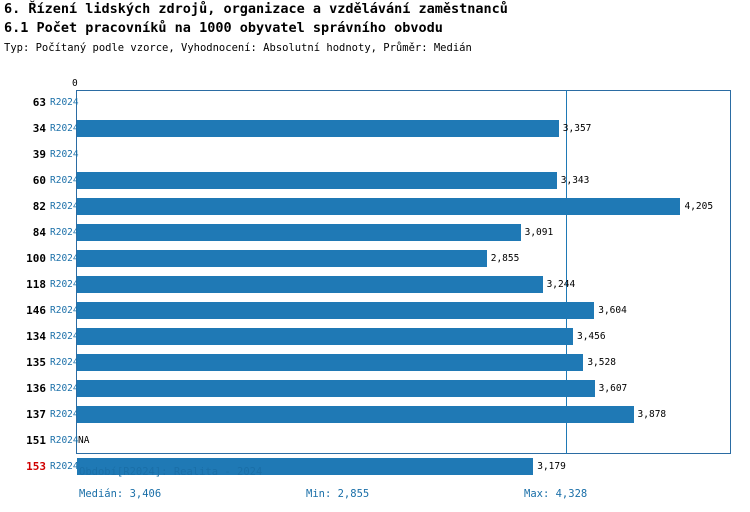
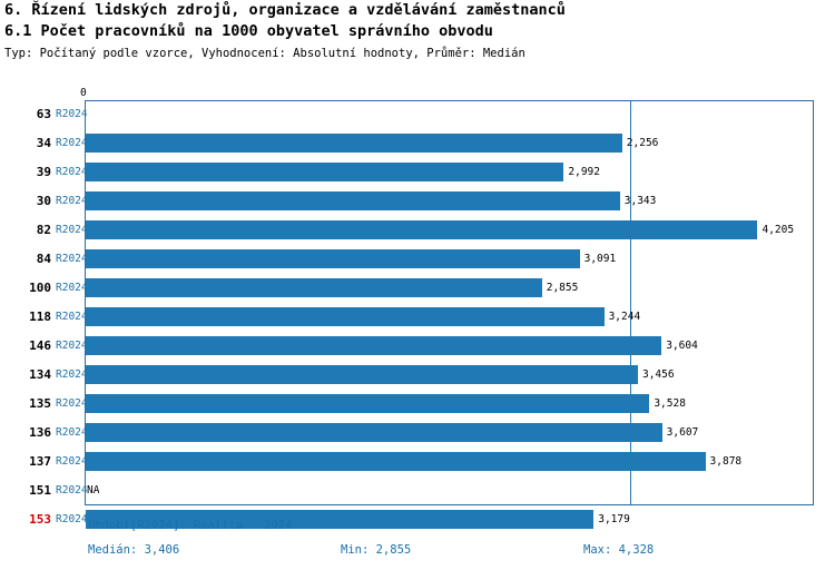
  6. Řízení lidských zdrojů, organizace a vzdělávání zaměstnanců
  6.1 Počet pracovníků na 1000 obyvatel správního obvodu
  Typ: Počítaný podle vzorce, Vyhodnocení: Absolutní hodnoty, Průměr: Medián
  0
  63
  R2024
  34
  R2024
- 3,357
+ 2,256
  39
  R2024
+ 2,992
- 60
+ 30
  R2024
  3,343
  82
  R2024
  4,205
  84
  R2024
  3,091
  100
  R2024
  2,855
  118
  R2024
  3,244
  146
  R2024
  3,604
  134
  R2024
  3,456
  135
  R2024
  3,528
  136
  R2024
  3,607
  137
  R2024
  3,878
  151
  R2024
  NA
  153
  R2024
  3,179
  Období[R2024]: Realita - 2024
  Medián: 3,406
  Min: 2,855
  Max: 4,328
